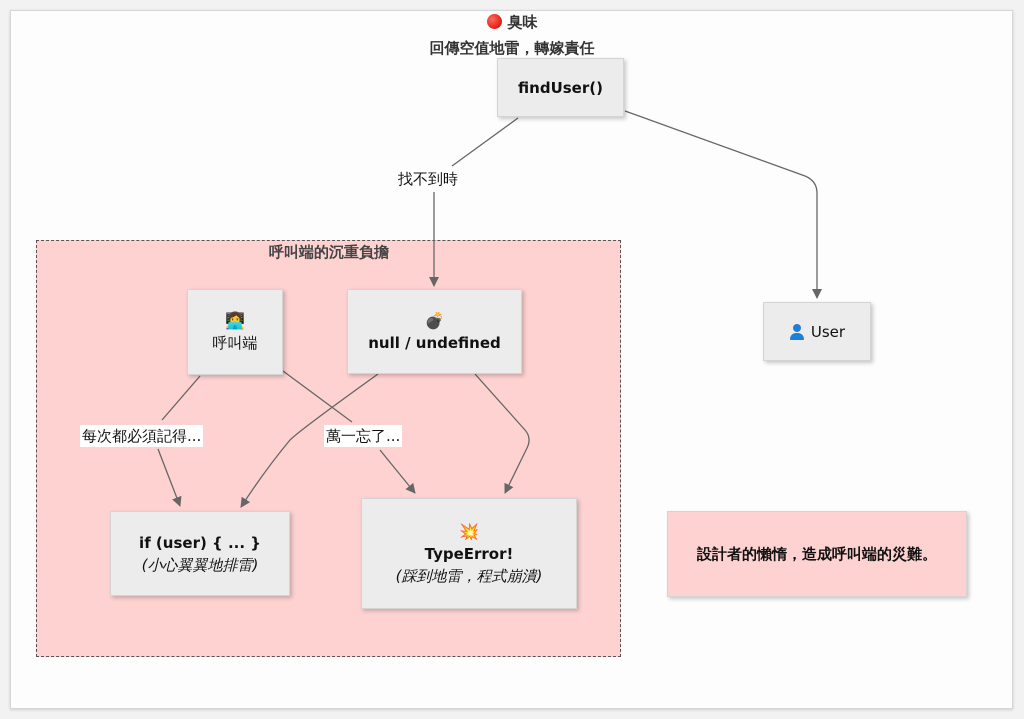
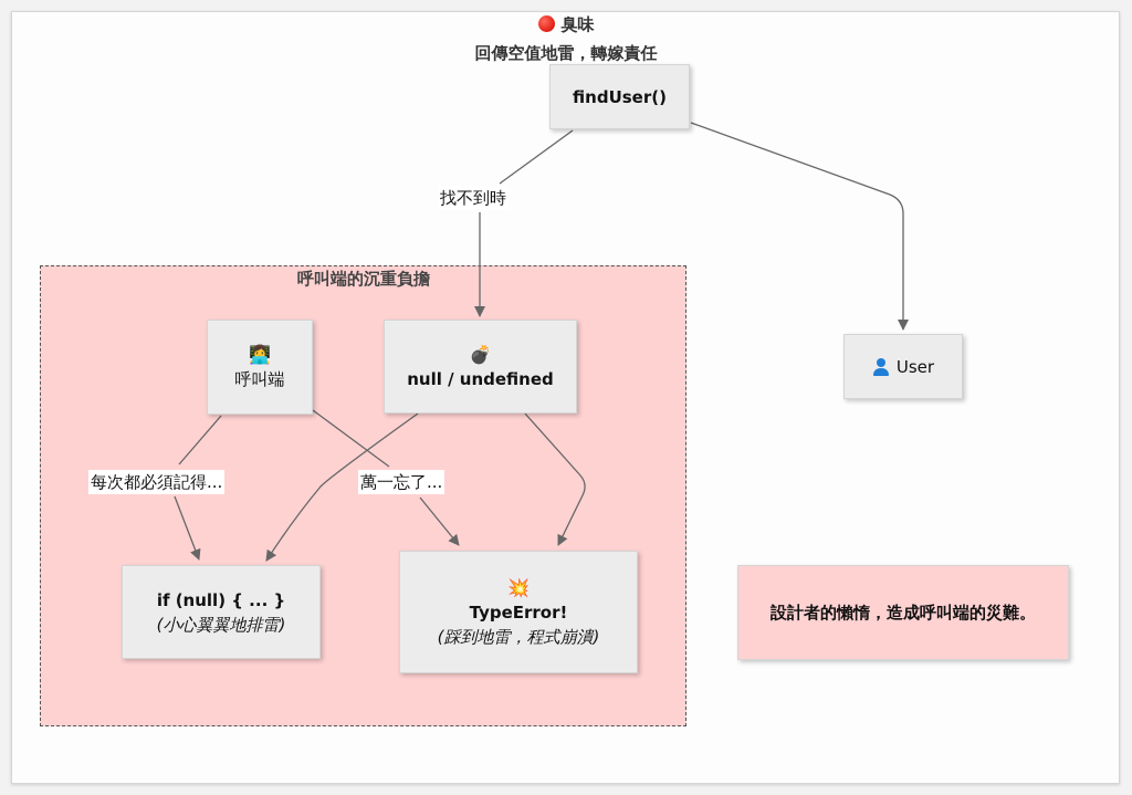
  臭味
  回傳空值地雷，轉嫁責任
  呼叫端的沉重負擔
  找不到時
  每次都必須記得...
  萬一忘了...
  findUser()
  User
  👩‍💻
  呼叫端
  💣
  null / undefined
- if (user) { ... }
+ if (null) { ... }
  (小心翼翼地排雷)
  💥
  TypeError!
  (踩到地雷，程式崩潰)
  設計者的懶惰，造成呼叫端的災難。
